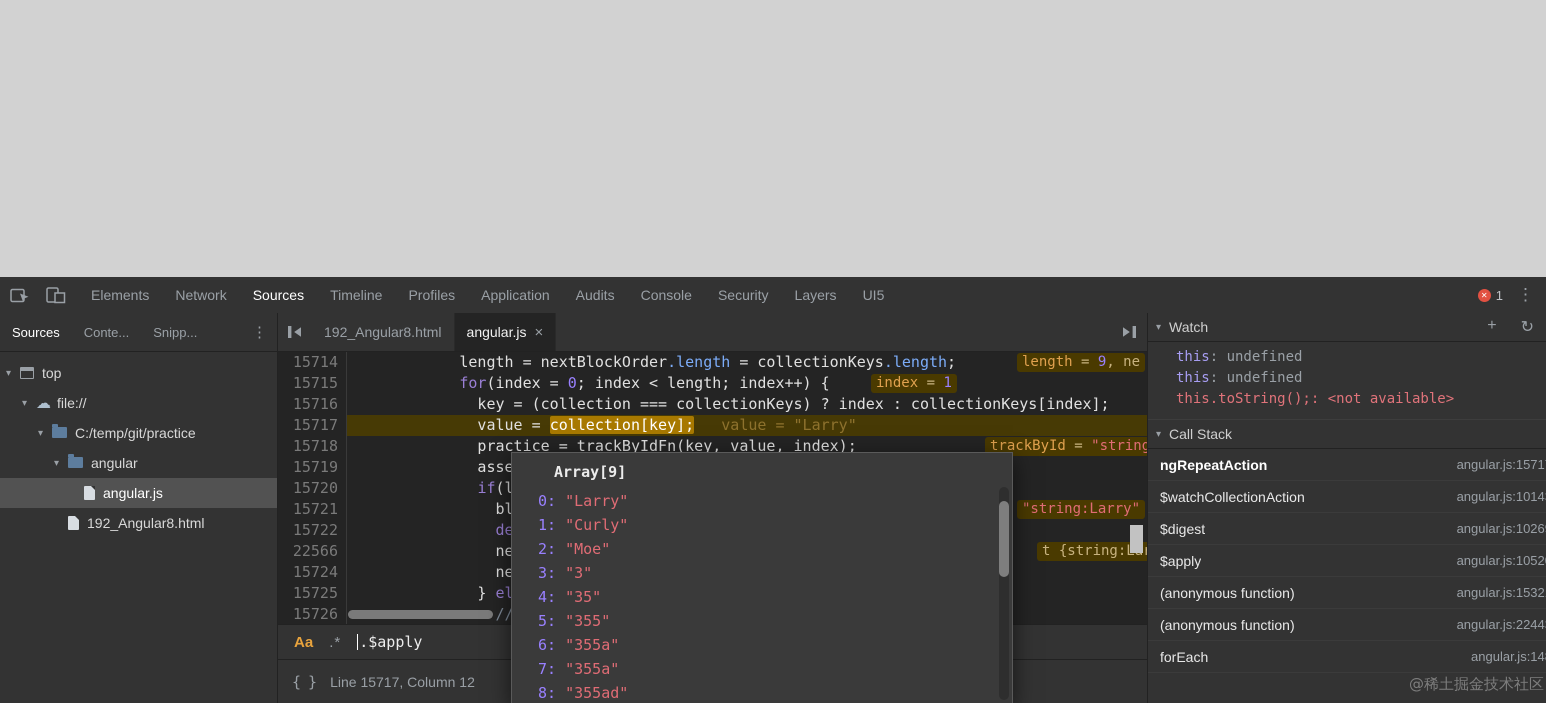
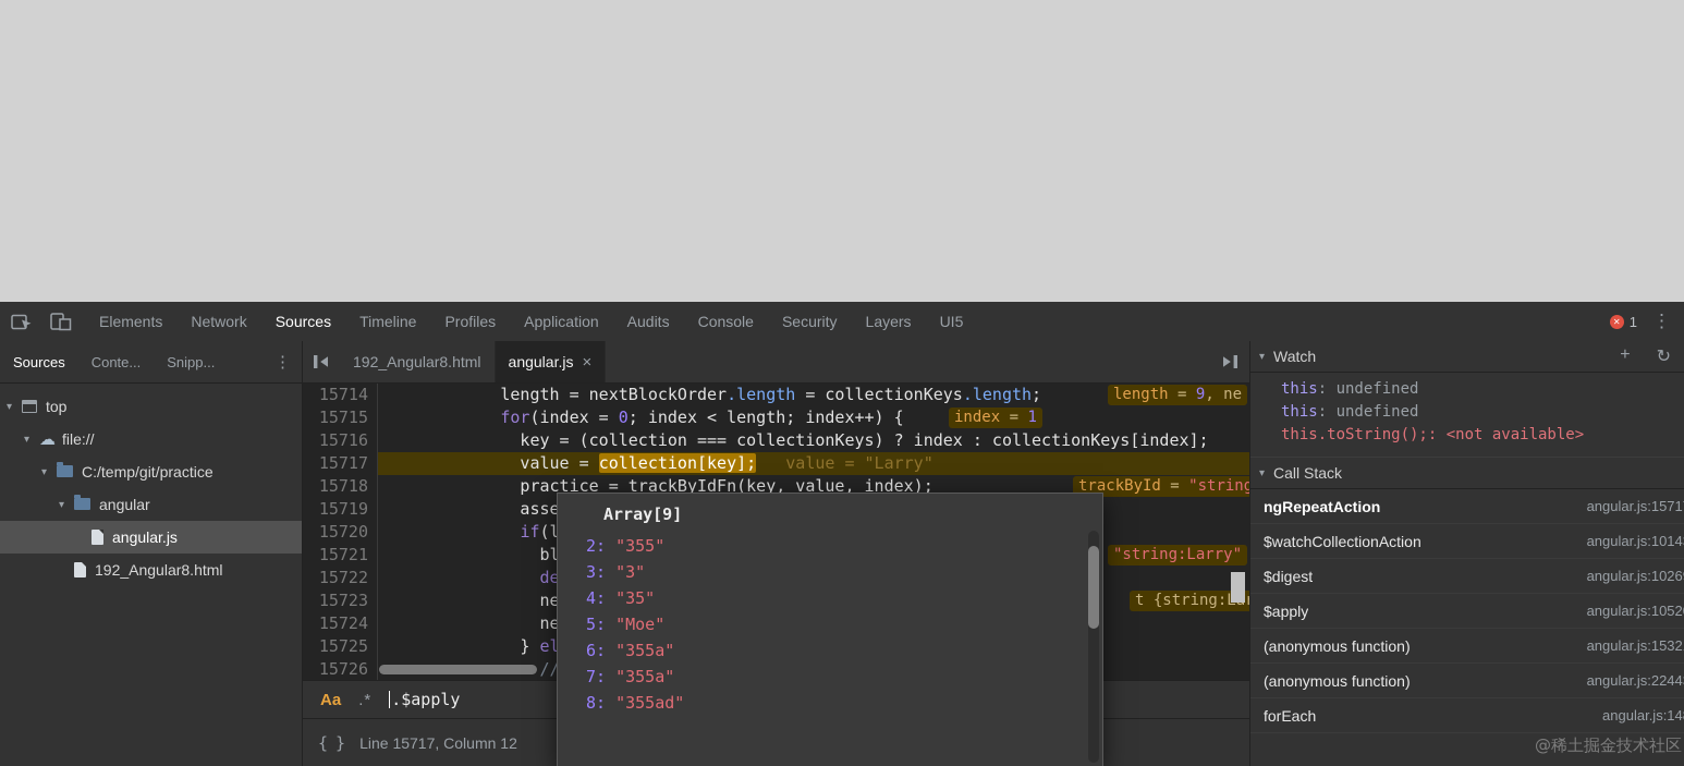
  Elements
  Network
  Sources
  Timeline
  Profiles
  Application
  Audits
  Console
  Security
  Layers
  UI5
  ✕
  1
  ⋮
  Sources
  Conte...
  Snipp...
  ⋮
  ▾
  top
  ▾
  ☁
  file://
  ▾
  C:/temp/git/practice
  ▾
  angular
  angular.js
  192_Angular8.html
  192_Angular8.html
  angular.js
  ×
  15714
  length = nextBlockOrder.length = collectionKeys.length;
  length = 9, ne
  15715
  for(index = 0; index < length; index++) {
  index = 1
  15716
  key = (collection === collectionKeys) ? index : collectionKeys[index];
  15717
  value = collection[key]; value = "Larry"
  15718
  practice = trackByIdFn(key, value, index);
  trackById = "string
  15719
  15720
  15721
  "string:Larry"
  15722
- 22566
+ 15723
  15724
  15725
  15726
  Aa
  .*
  .$apply
  { }
  Line 15717, Column 12
  Array[9]
- 0: "Larry"
- 1: "Curly"
- 2: "Moe"
+ 2: "355"
  3: "3"
  4: "35"
- 5: "355"
+ 5: "Moe"
  6: "355a"
  7: "355a"
  8: "355ad"
  ▾
  Watch
  +
  ↻
  this: undefined
  this: undefined
  this.toString();: <not available>
  ▾
  Call Stack
  ngRepeatAction
  angular.js:1571
  $watchCollectionAction
  angular.js:1014
  $digest
  angular.js:1026
  $apply
  angular.js:1052
  (anonymous function)
  angular.js:1532
  (anonymous function)
  angular.js:2244
  forEach
  angular.js:14
  @稀土掘金技术社区
